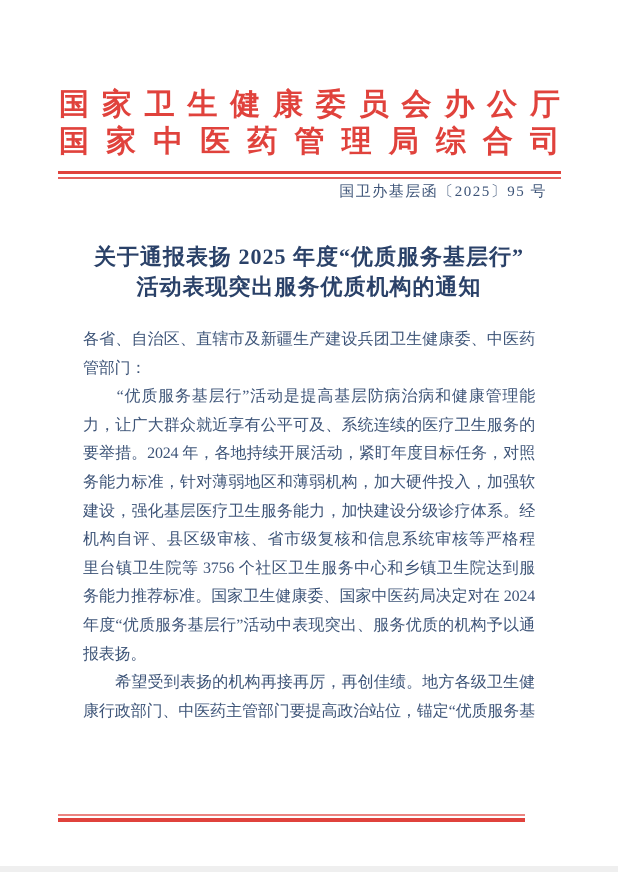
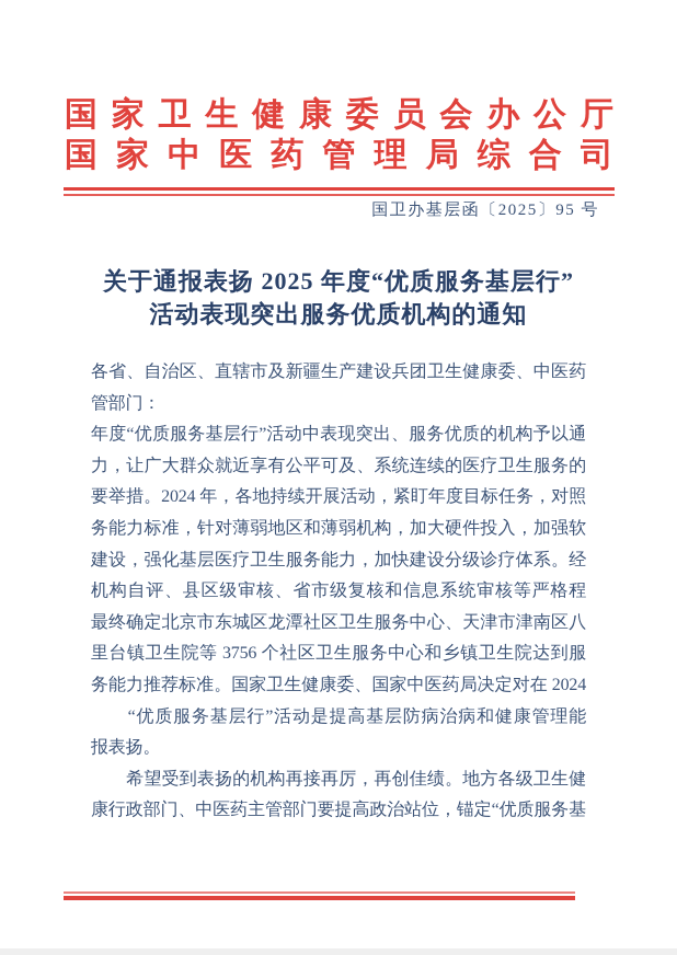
  国家卫生健康委员会办公厅
  国家中医药管理局综合司
  国卫办基层函〔2025〕95 号
  关于通报表扬 2025 年度“优质服务基层行”
  活动表现突出服务优质机构的通知
  各省、自治区、直辖市及新疆生产建设兵团卫生健康委、中医药
  管部门：
- “优质服务基层行”活动是提高基层防病治病和健康管理能
+ 年度“优质服务基层行”活动中表现突出、服务优质的机构予以通
  力，让广大群众就近享有公平可及、系统连续的医疗卫生服务的
  要举措。2024 年，各地持续开展活动，紧盯年度目标任务，对照
  务能力标准，针对薄弱地区和薄弱机构，加大硬件投入，加强软
  建设，强化基层医疗卫生服务能力，加快建设分级诊疗体系。经
  机构自评、县区级审核、省市级复核和信息系统审核等严格程
+ 最终确定北京市东城区龙潭社区卫生服务中心、天津市津南区八
  里台镇卫生院等 3756 个社区卫生服务中心和乡镇卫生院达到服
  务能力推荐标准。国家卫生健康委、国家中医药局决定对在 2024
- 年度“优质服务基层行”活动中表现突出、服务优质的机构予以通
+ “优质服务基层行”活动是提高基层防病治病和健康管理能
  报表扬。
  希望受到表扬的机构再接再厉，再创佳绩。地方各级卫生健
  康行政部门、中医药主管部门要提高政治站位，锚定“优质服务基
